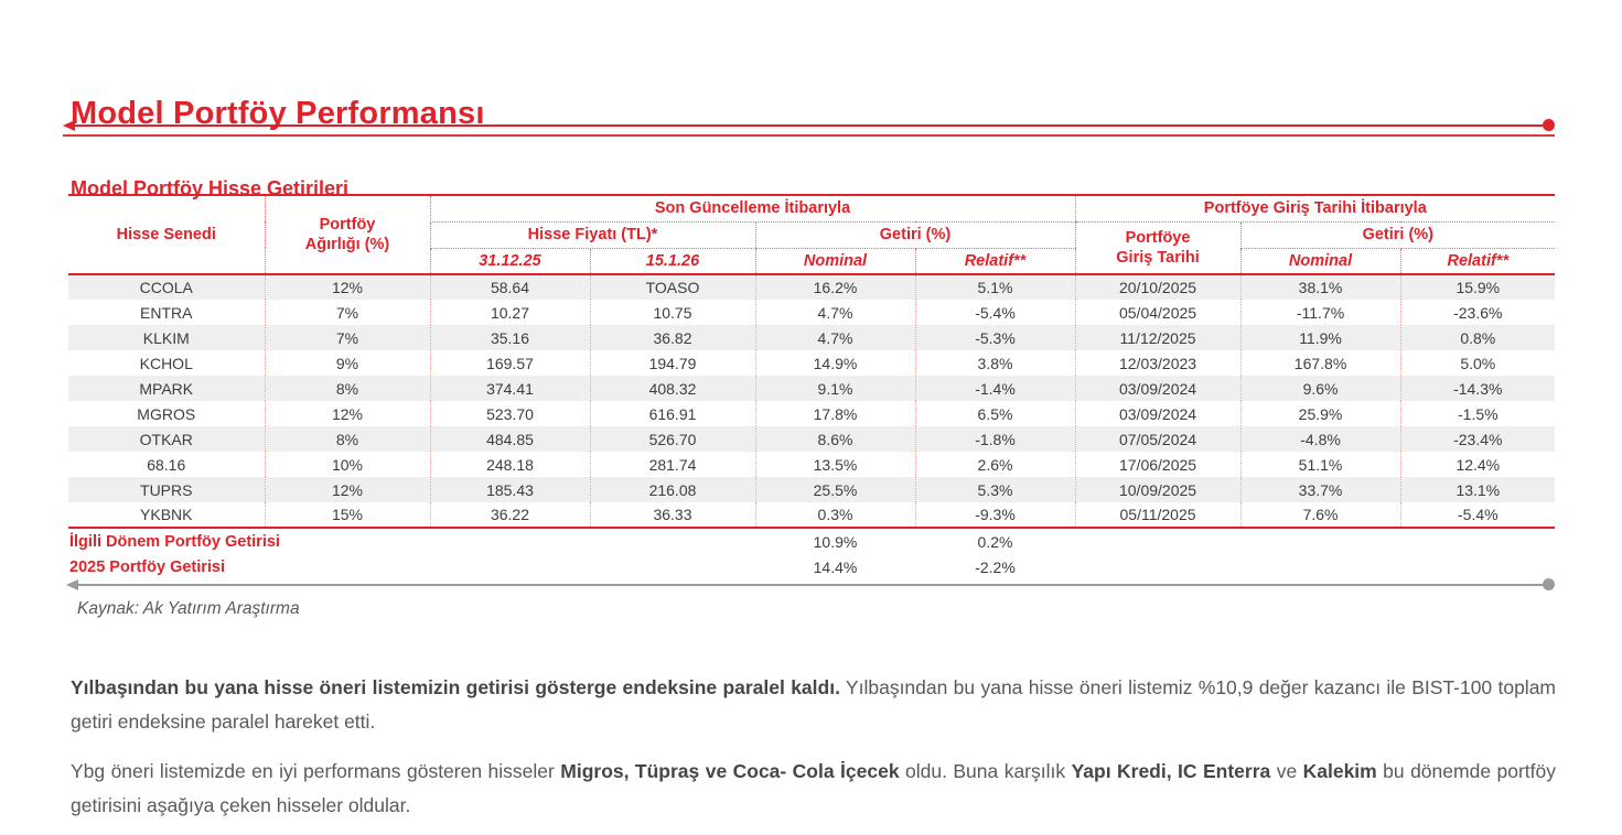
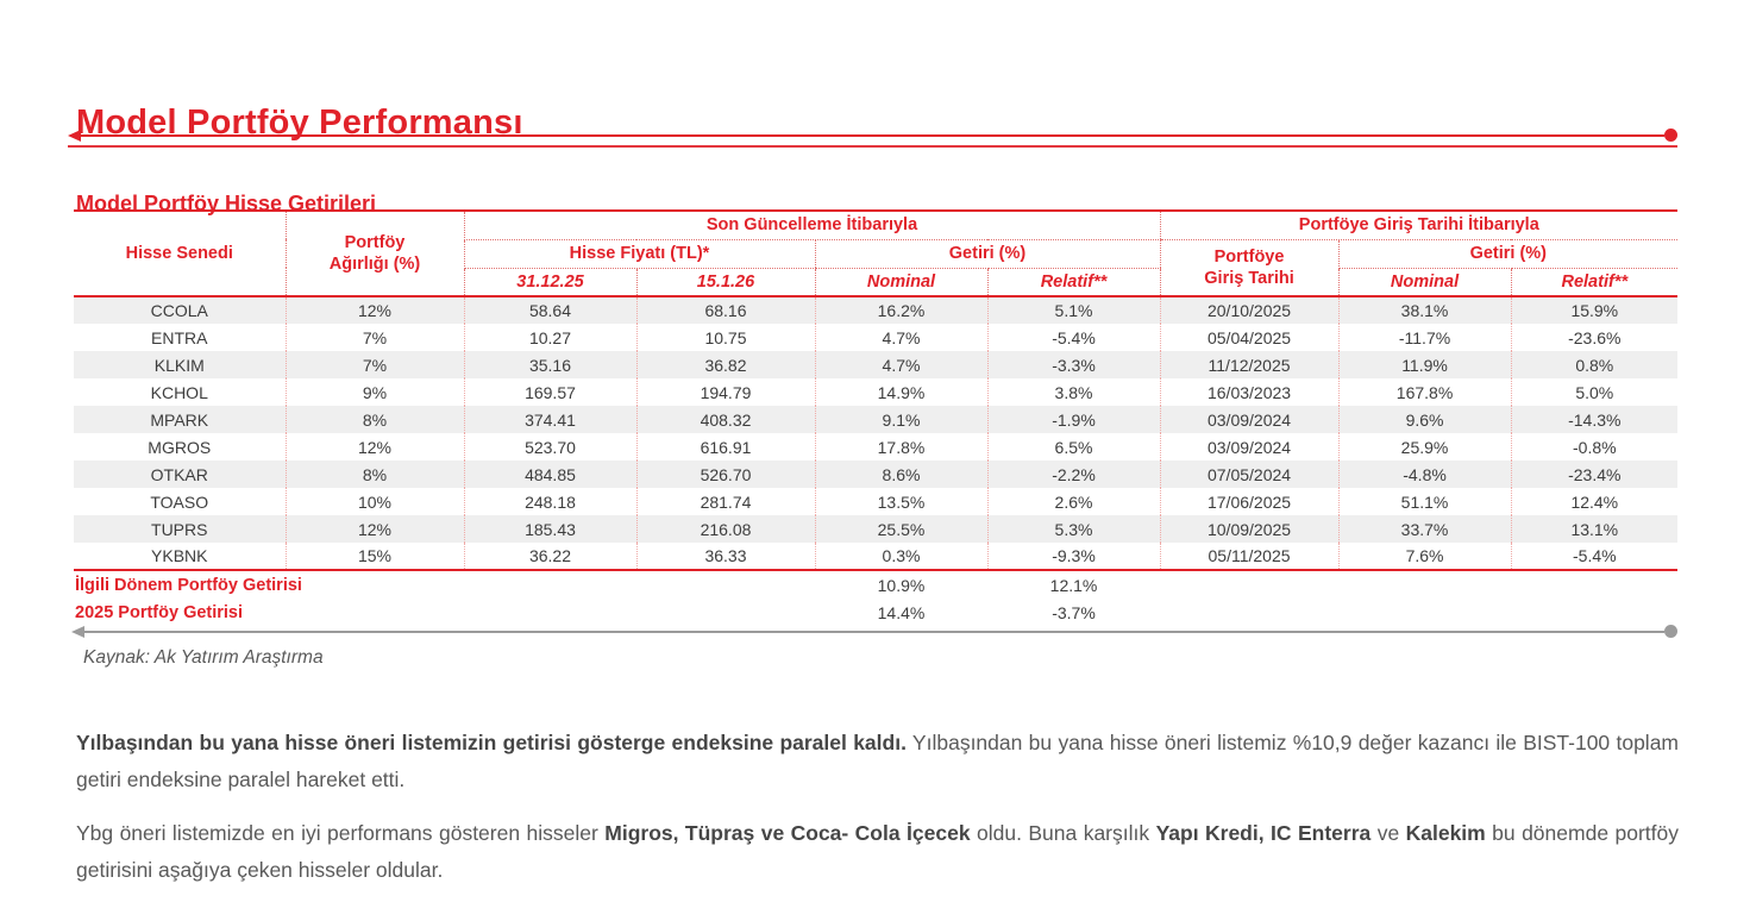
  Model Portföy Performansı
  Model Portföy Hisse Getirileri
  Hisse Senedi	Portföy Ağırlığı (%)	Son Güncelleme İtibarıyla	Portföye Giriş Tarihi İtibarıyla
  Hisse Fiyatı (TL)*	Getiri (%)	Portföye Giriş Tarihi	Getiri (%)
  31.12.25	15.1.26	Nominal	Relatif**	Nominal	Relatif**
- CCOLA	12%	58.64	TOASO	16.2%	5.1%	20/10/2025	38.1%	15.9%
+ CCOLA	12%	58.64	68.16	16.2%	5.1%	20/10/2025	38.1%	15.9%
  ENTRA	7%	10.27	10.75	4.7%	-5.4%	05/04/2025	-11.7%	-23.6%
- KLKIM	7%	35.16	36.82	4.7%	-5.3%	11/12/2025	11.9%	0.8%
+ KLKIM	7%	35.16	36.82	4.7%	-3.3%	11/12/2025	11.9%	0.8%
- KCHOL	9%	169.57	194.79	14.9%	3.8%	12/03/2023	167.8%	5.0%
+ KCHOL	9%	169.57	194.79	14.9%	3.8%	16/03/2023	167.8%	5.0%
- MPARK	8%	374.41	408.32	9.1%	-1.4%	03/09/2024	9.6%	-14.3%
+ MPARK	8%	374.41	408.32	9.1%	-1.9%	03/09/2024	9.6%	-14.3%
- MGROS	12%	523.70	616.91	17.8%	6.5%	03/09/2024	25.9%	-1.5%
+ MGROS	12%	523.70	616.91	17.8%	6.5%	03/09/2024	25.9%	-0.8%
- OTKAR	8%	484.85	526.70	8.6%	-1.8%	07/05/2024	-4.8%	-23.4%
+ OTKAR	8%	484.85	526.70	8.6%	-2.2%	07/05/2024	-4.8%	-23.4%
- 68.16	10%	248.18	281.74	13.5%	2.6%	17/06/2025	51.1%	12.4%
+ TOASO	10%	248.18	281.74	13.5%	2.6%	17/06/2025	51.1%	12.4%
  TUPRS	12%	185.43	216.08	25.5%	5.3%	10/09/2025	33.7%	13.1%
  YKBNK	15%	36.22	36.33	0.3%	-9.3%	05/11/2025	7.6%	-5.4%
- İlgili Dönem Portföy Getirisi	10.9%	0.2%
+ İlgili Dönem Portföy Getirisi	10.9%	12.1%
- 2025 Portföy Getirisi	14.4%	-2.2%
+ 2025 Portföy Getirisi	14.4%	-3.7%
  Kaynak: Ak Yatırım Araştırma
  Yılbaşından bu yana hisse öneri listemizin getirisi gösterge endeksine paralel kaldı. Yılbaşından bu yana hisse öneri listemiz %10,9 değer kazancı ile BIST-100 toplam getiri endeksine paralel hareket etti.
  Ybg öneri listemizde en iyi performans gösteren hisseler Migros, Tüpraş ve Coca- Cola İçecek oldu. Buna karşılık Yapı Kredi, IC Enterra ve Kalekim bu dönemde portföy getirisini aşağıya çeken hisseler oldular.
